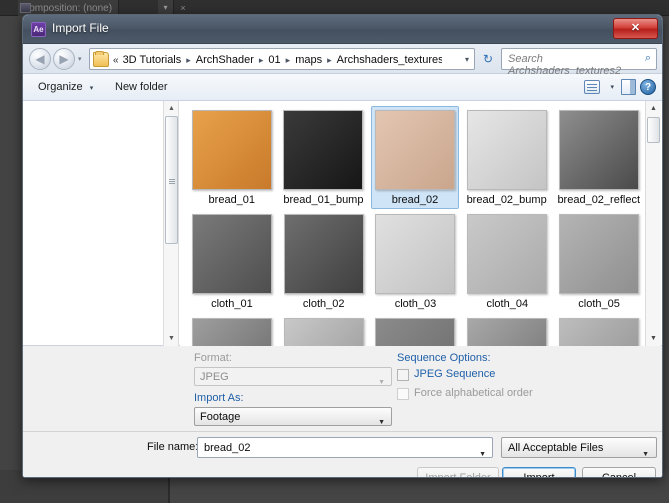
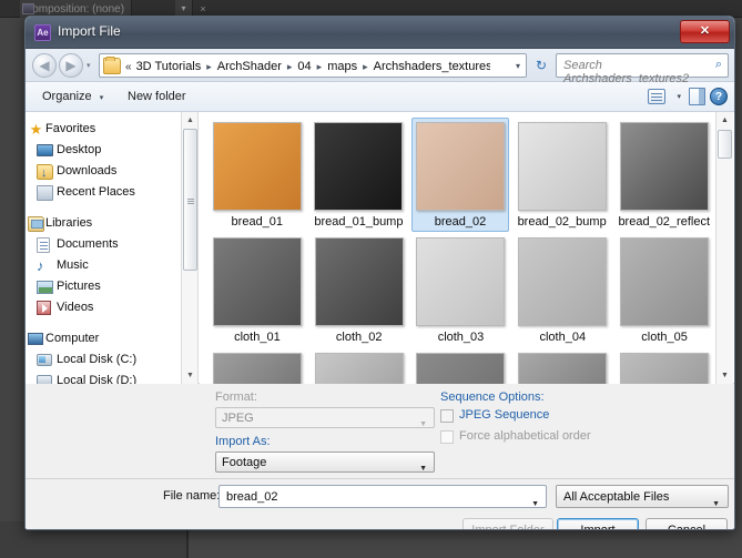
  omposition: (none)
  ▾
  ×
  Ae
  Import File
  ✕
  ◀
  ▶
  «
  3D Tutorials
  ▸
  ArchShader
  ▸
- 01
+ 04
  ▸
  maps
  ▸
  Archshaders_textures
  ▾
  ↻
  Search Archshaders_textures2
  ⌕
  Organize
  New folder
  ?
+ ★
+ Favorites
+ Desktop
+ Downloads
+ Recent Places
+ Libraries
+ Documents
+ ♪
+ Music
+ Pictures
+ Videos
+ Computer
+ Local Disk (C:)
+ Local Disk (D:)
  bread_01
  bread_01_bump
  bread_02
  bread_02_bump
  bread_02_reflect
  cloth_01
  cloth_02
  cloth_03
  cloth_04
  cloth_05
  Format:
  JPEG
  Import As:
  Footage
  Sequence Options:
  JPEG Sequence
  Force alphabetical order
  File name
  bread_02
  All Acceptable Files
